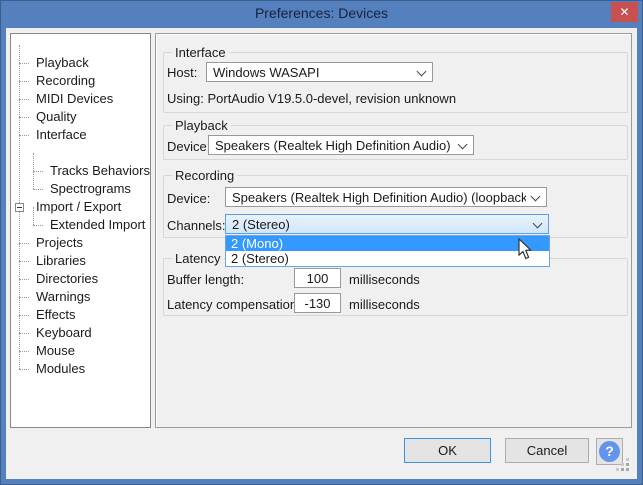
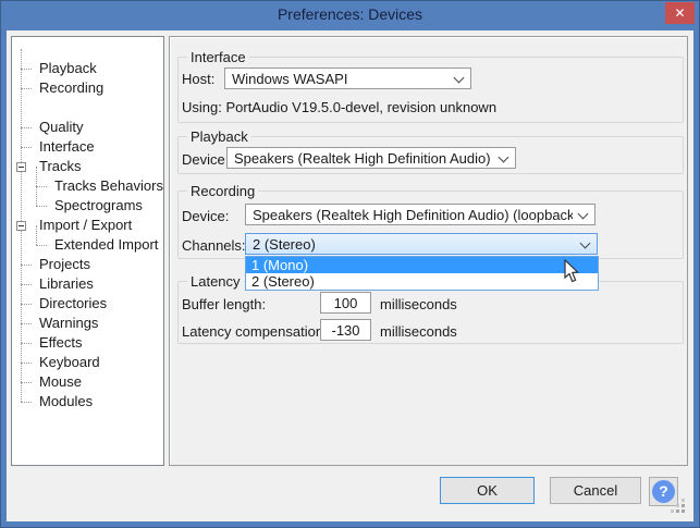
  Preferences: Devices
  ✕
  Playback
  Recording
- MIDI Devices
  Quality
  Interface
+ Tracks
  Tracks Behaviors
  Spectrograms
  Import / Export
  Extended Import
  Projects
  Libraries
  Directories
  Warnings
  Effects
  Keyboard
  Mouse
  Modules
  Interface
  Host:
  Windows WASAPI
  Using: PortAudio V19.5.0-devel, revision unknown
  Playback
  Device
  Speakers (Realtek High Definition Audio)
  Recording
  Device:
  Speakers (Realtek High Definition Audio) (loopback
  Channels:
  2 (Stereo)
- 2 (Mono)
+ 1 (Mono)
  2 (Stereo)
  Latency
  Buffer length:
  100
  milliseconds
  Latency compensatio
  -130
  milliseconds
  OK
  Cancel
  ?
